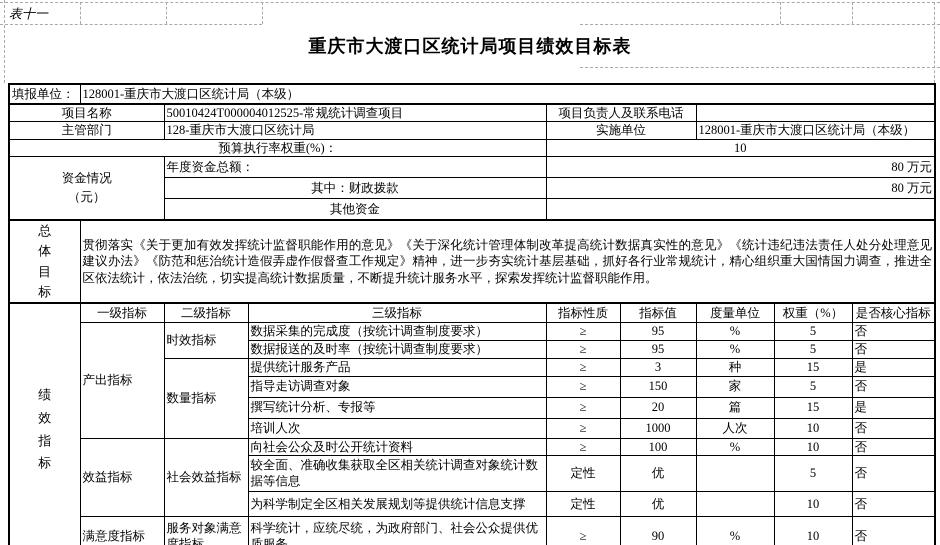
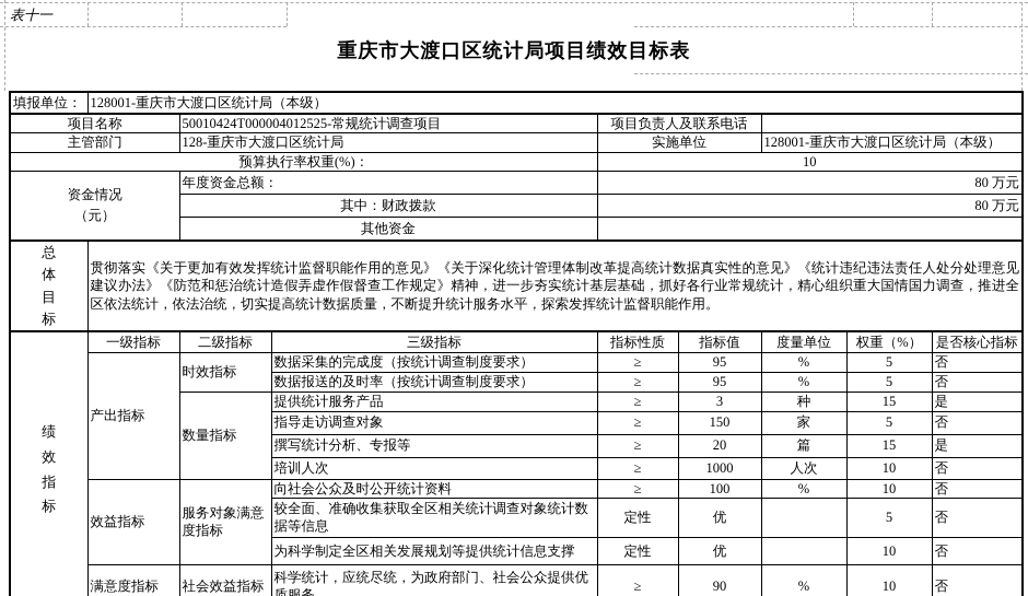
  表十一
  重庆市大渡口区统计局项目绩效目标表
  填报单位：	128001-重庆市大渡口区统计局（本级）
  项目名称	50010424T000004012525-常规统计调查项目	项目负责人及联系电话
  主管部门	128-重庆市大渡口区统计局	实施单位	128001-重庆市大渡口区统计局（本级）
  预算执行率权重(%)：	10
  资金情况 （元）	年度资金总额：	80 万元
  其中：财政拨款	80 万元
  其他资金
  总体目标	贯彻落实《关于更加有效发挥统计监督职能作用的意见》《关于深化统计管理体制改革提高统计数据真实性的意见》《统计违纪违法责任人处分处理意见建议办法》《防范和惩治统计造假弄虚作假督查工作规定》精神，进一步夯实统计基层基础，抓好各行业常规统计，精心组织重大国情国力调查，推进全区依法统计，依法治统，切实提高统计数据质量，不断提升统计服务水平，探索发挥统计监督职能作用。
  绩效指标	一级指标	二级指标	三级指标	指标性质	指标值	度量单位	权重（%）	是否核心指标
  产出指标	时效指标	数据采集的完成度（按统计调查制度要求）	≥	95	%	5	否
  数据报送的及时率（按统计调查制度要求）	≥	95	%	5	否
  数量指标	提供统计服务产品	≥	3	种	15	是
  指导走访调查对象	≥	150	家	5	否
  撰写统计分析、专报等	≥	20	篇	15	是
  培训人次	≥	1000	人次	10	否
- 效益指标	社会效益指标	向社会公众及时公开统计资料	≥	100	%	10	否
+ 效益指标	服务对象满意度指标	向社会公众及时公开统计资料	≥	100	%	10	否
  较全面、准确收集获取全区相关统计调查对象统计数据等信息	定性	优		5	否
  为科学制定全区相关发展规划等提供统计信息支撑	定性	优		10	否
- 满意度指标	服务对象满意度指标	科学统计，应统尽统，为政府部门、社会公众提供优质服务	≥	90	%	10	否
+ 满意度指标	社会效益指标	科学统计，应统尽统，为政府部门、社会公众提供优质服务	≥	90	%	10	否
